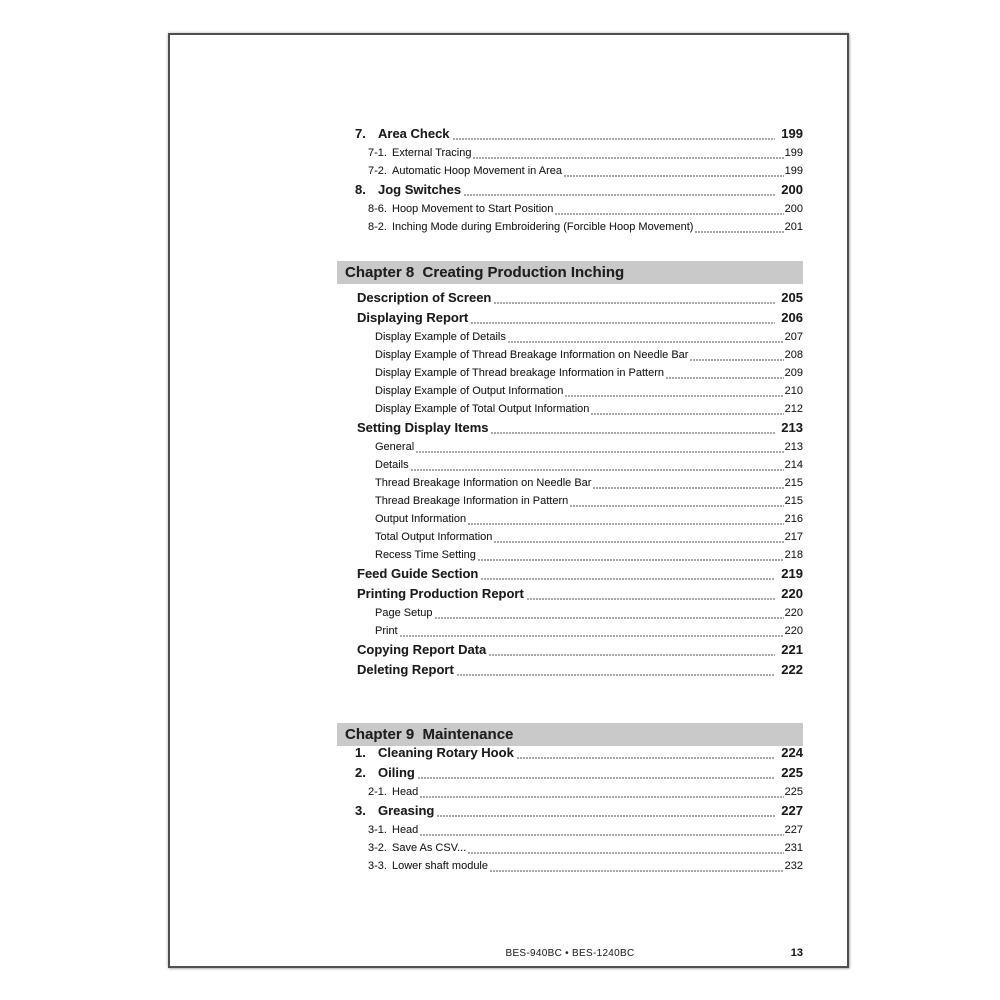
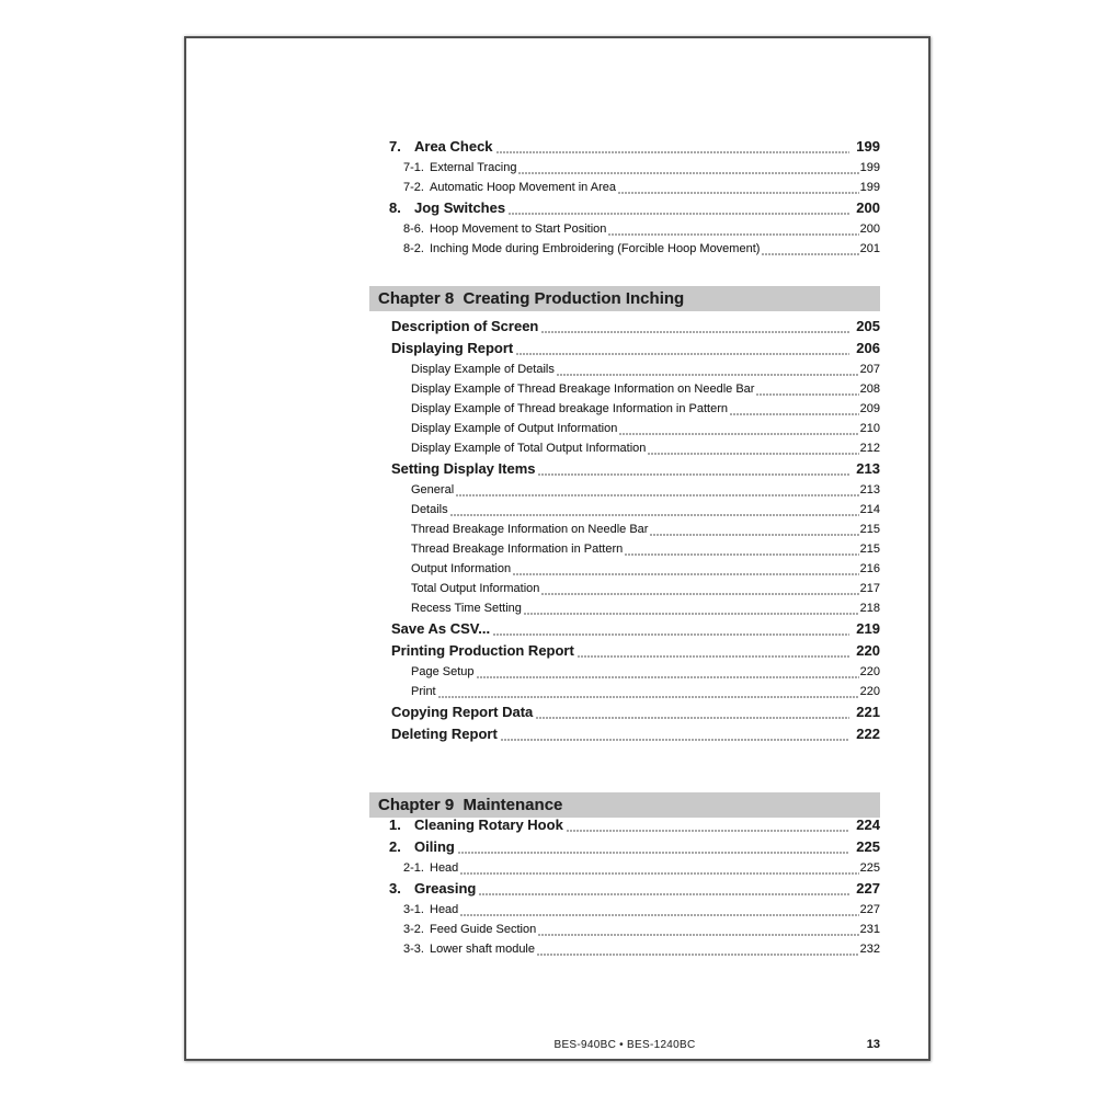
  7.
  Area Check
  199
  7-1.
  External Tracing
  199
  7-2.
  Automatic Hoop Movement in Area
  199
  8.
  Jog Switches
  200
  8-6.
  Hoop Movement to Start Position
  200
  8-2.
  Inching Mode during Embroidering (Forcible Hoop Movement)
  201
  Chapter 8 Creating Production Inching
  Description of Screen
  205
  Displaying Report
  206
  Display Example of Details
  207
  Display Example of Thread Breakage Information on Needle Bar
  208
  Display Example of Thread breakage Information in Pattern
  209
  Display Example of Output Information
  210
  Display Example of Total Output Information
  212
  Setting Display Items
  213
  General
  213
  Details
  214
  Thread Breakage Information on Needle Bar
  215
  Thread Breakage Information in Pattern
  215
  Output Information
  216
  Total Output Information
  217
  Recess Time Setting
  218
- Feed Guide Section
+ Save As CSV...
  219
  Printing Production Report
  220
  Page Setup
  220
  Print
  220
  Copying Report Data
  221
  Deleting Report
  222
  Chapter 9 Maintenance
  1.
  Cleaning Rotary Hook
  224
  2.
  Oiling
  225
  2-1.
  Head
  225
  3.
  Greasing
  227
  3-1.
  Head
  227
  3-2.
- Save As CSV...
+ Feed Guide Section
  231
  3-3.
  Lower shaft module
  232
  BES-940BC • BES-1240BC
  13
